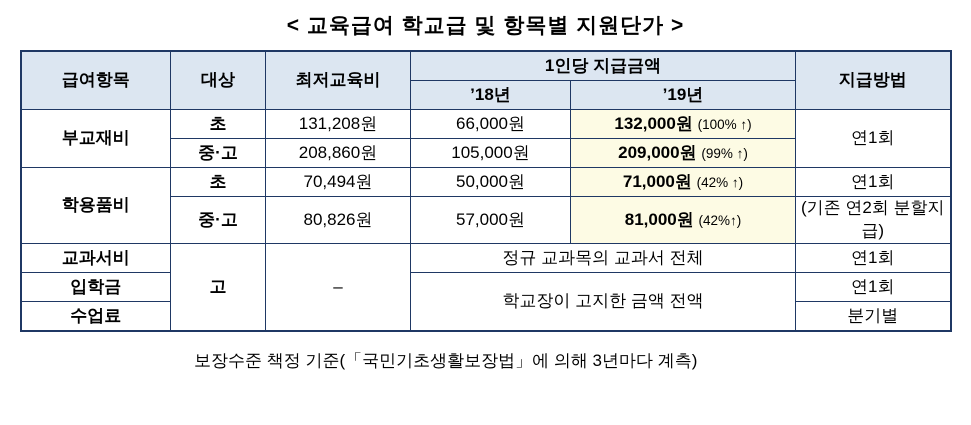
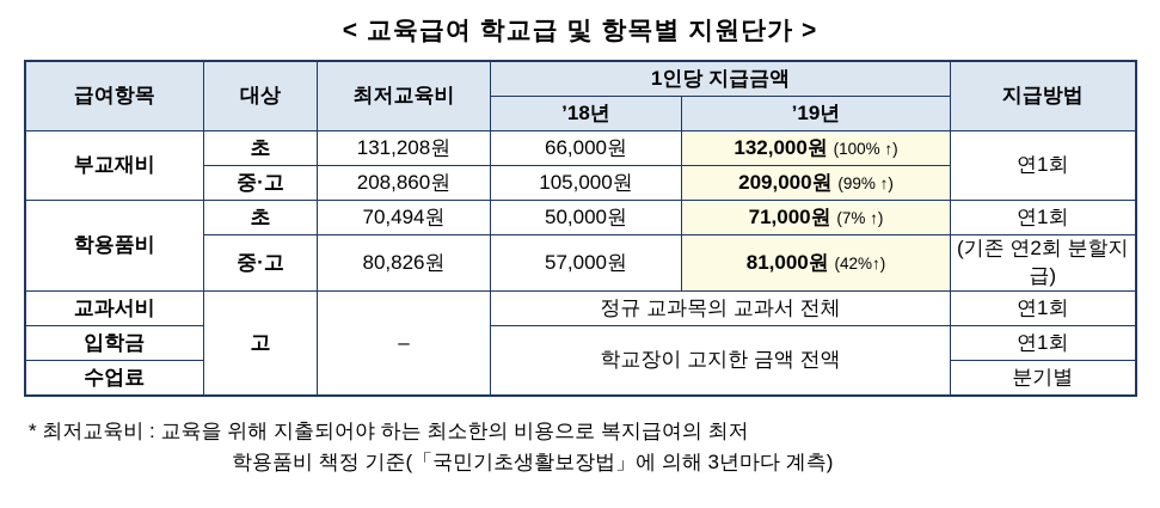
  < 교육급여 학교급 및 항목별 지원단가 >
  급여항목	대상	최저교육비	1인당 지급금액	지급방법
  ’18년	’19년
  부교재비	초	131,208원	66,000원	132,000원 (100% ↑)	연1회
  중·고	208,860원	105,000원	209,000원 (99% ↑)
- 학용품비	초	70,494원	50,000원	71,000원 (42% ↑)	연1회
+ 학용품비	초	70,494원	50,000원	71,000원 (7% ↑)	연1회
  중·고	80,826원	57,000원	81,000원 (42%↑)	(기존 연2회 분할지급)
  교과서비	고	–	정규 교과목의 교과서 전체	연1회
  입학금	학교장이 고지한 금액 전액	연1회
  수업료	분기별
+ * 최저교육비 : 교육을 위해 지출되어야 하는 최소한의 비용으로 복지급여의 최저
- 보장수준 책정 기준(「국민기초생활보장법」에 의해 3년마다 계측)
+ 학용품비 책정 기준(「국민기초생활보장법」에 의해 3년마다 계측)
